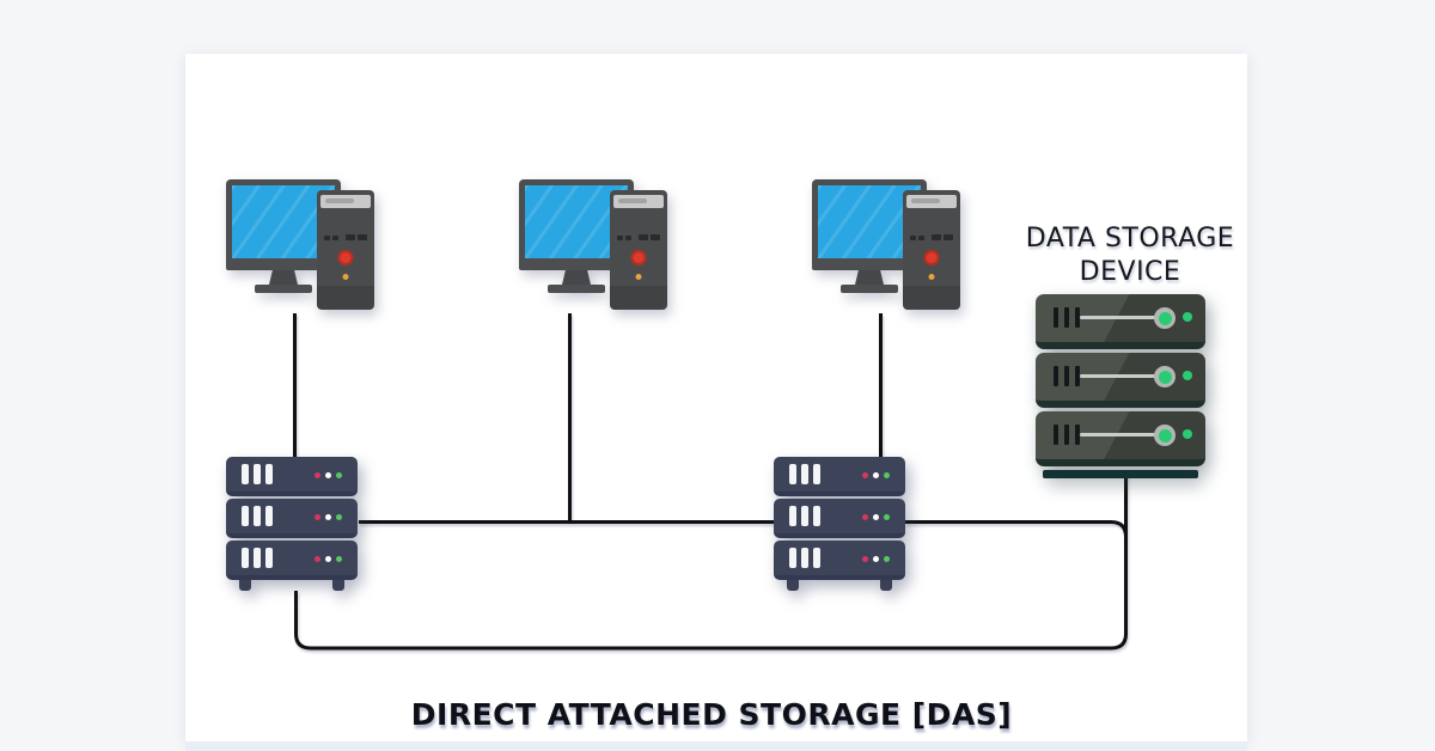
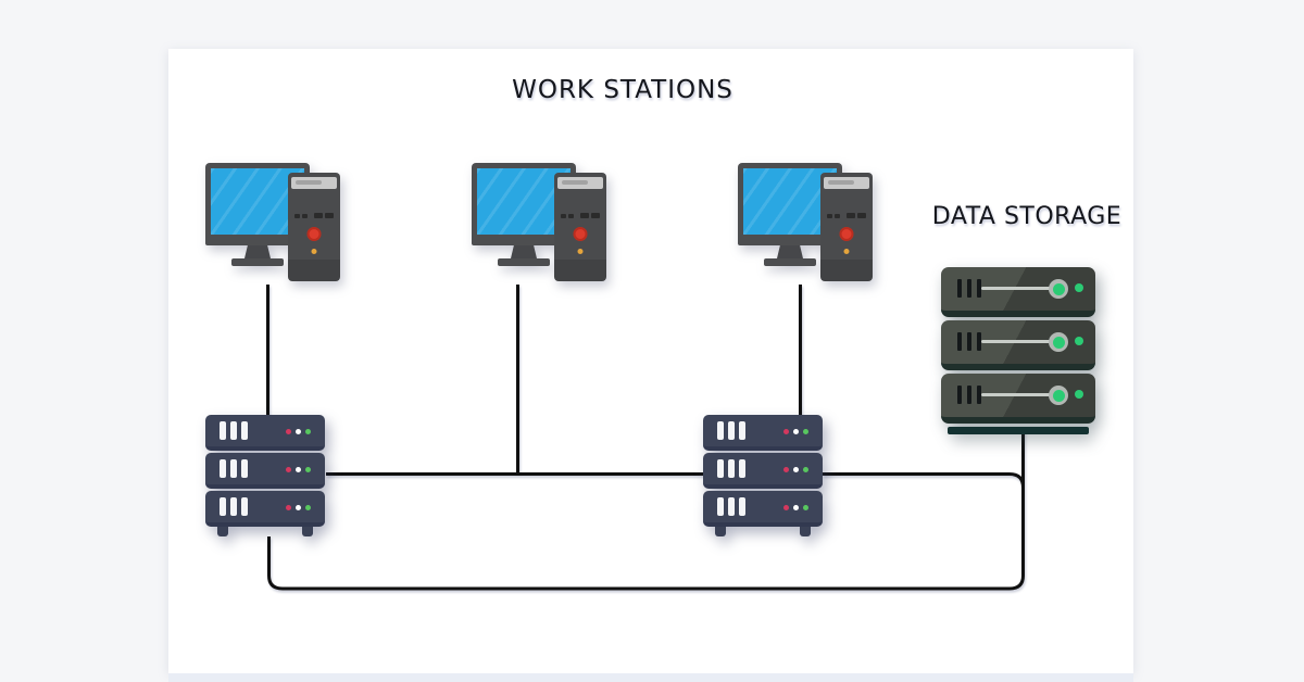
+ WORK STATIONS
  DATA STORAGE
- DEVICE
- DIRECT ATTACHED STORAGE [DAS]
